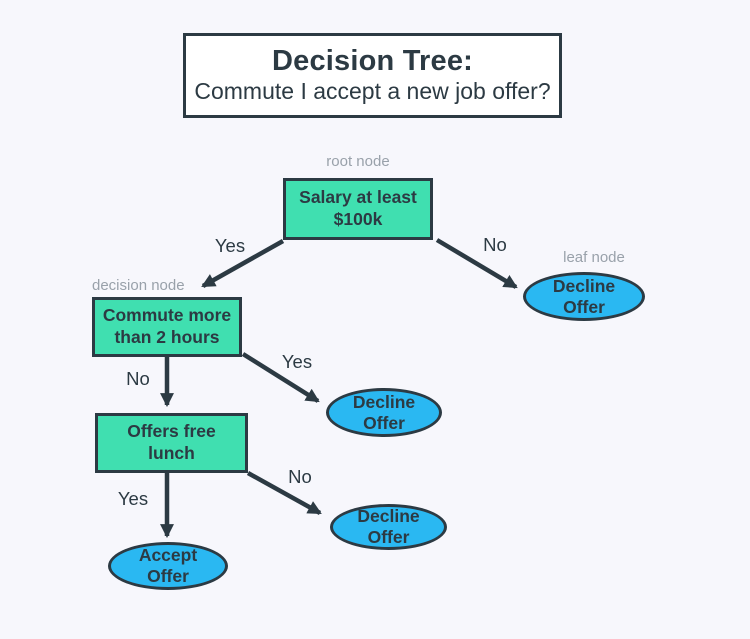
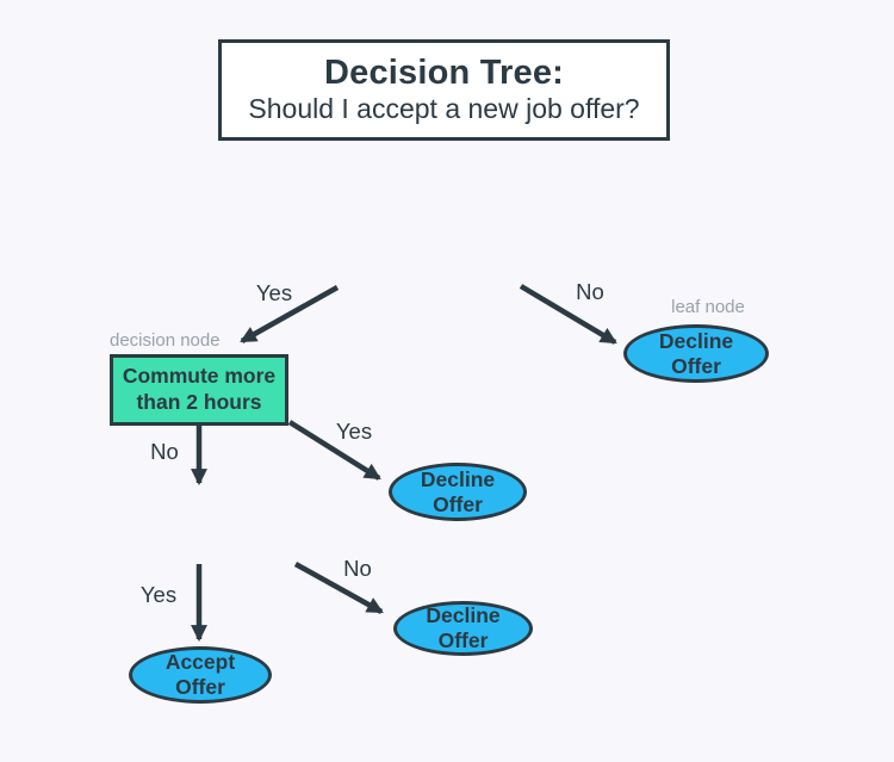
  Decision Tree:
- Commute I accept a new job offer?
+ Should I accept a new job offer?
- root node
  decision node
  leaf node
- Salary at least
- $100k
  Commute more
  than 2 hours
- Offers free
- lunch
  Decline
  Offer
  Decline
  Offer
  Decline
  Offer
  Accept
  Offer
  Yes
  No
  Yes
  No
  Yes
  No
